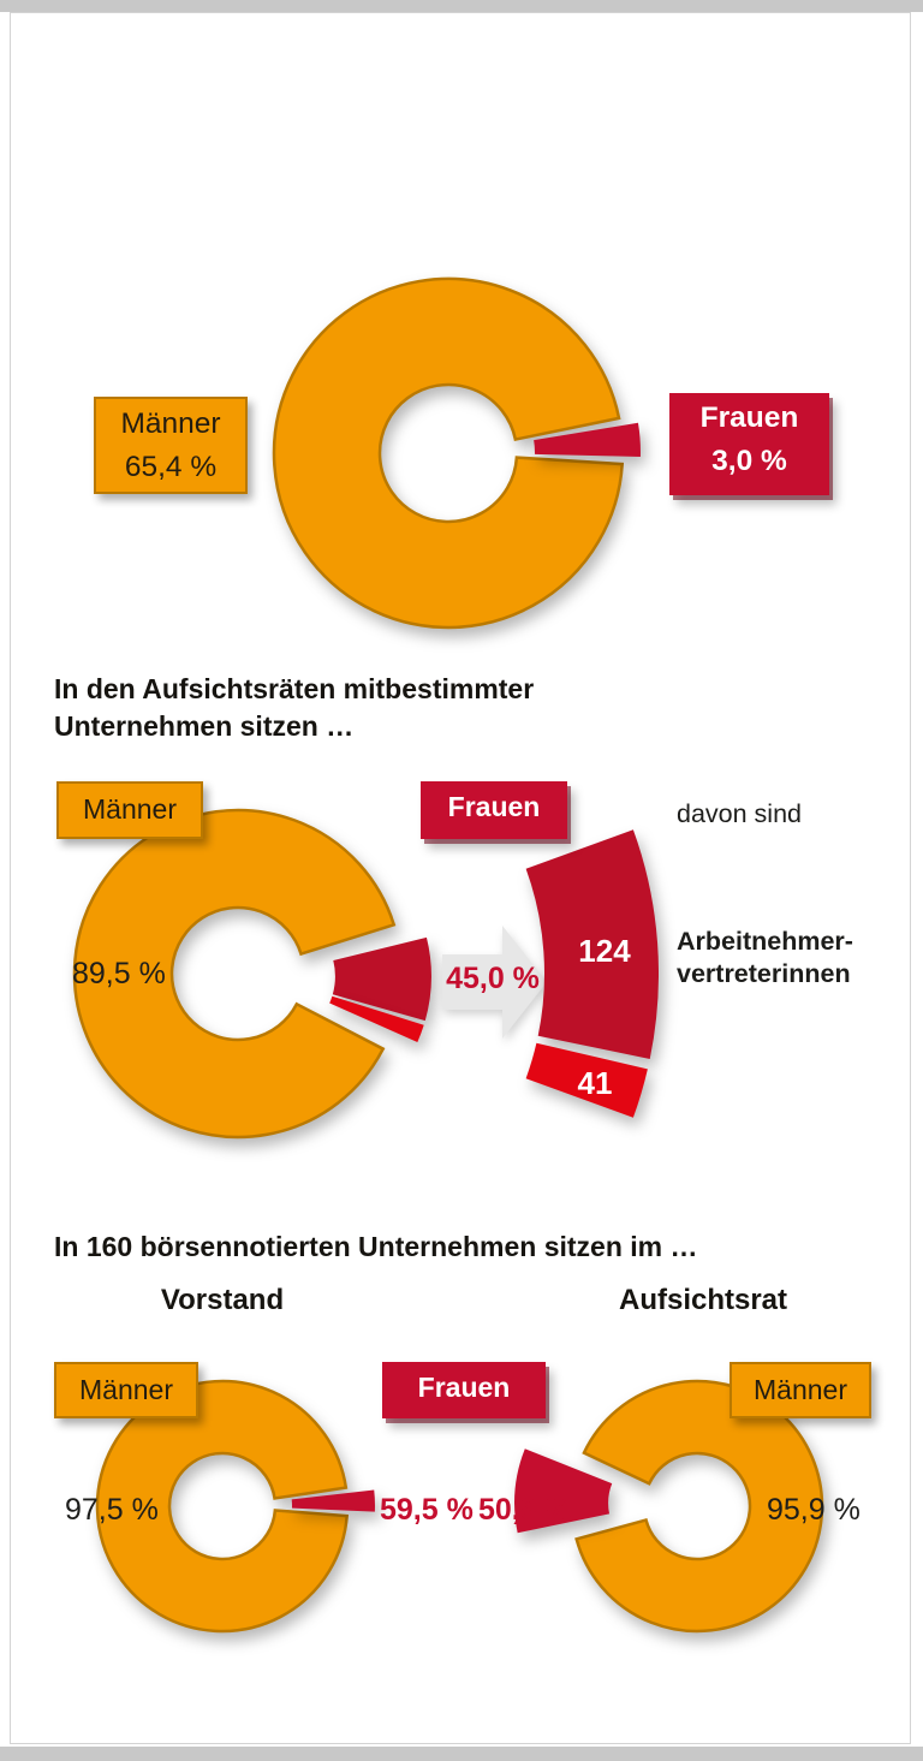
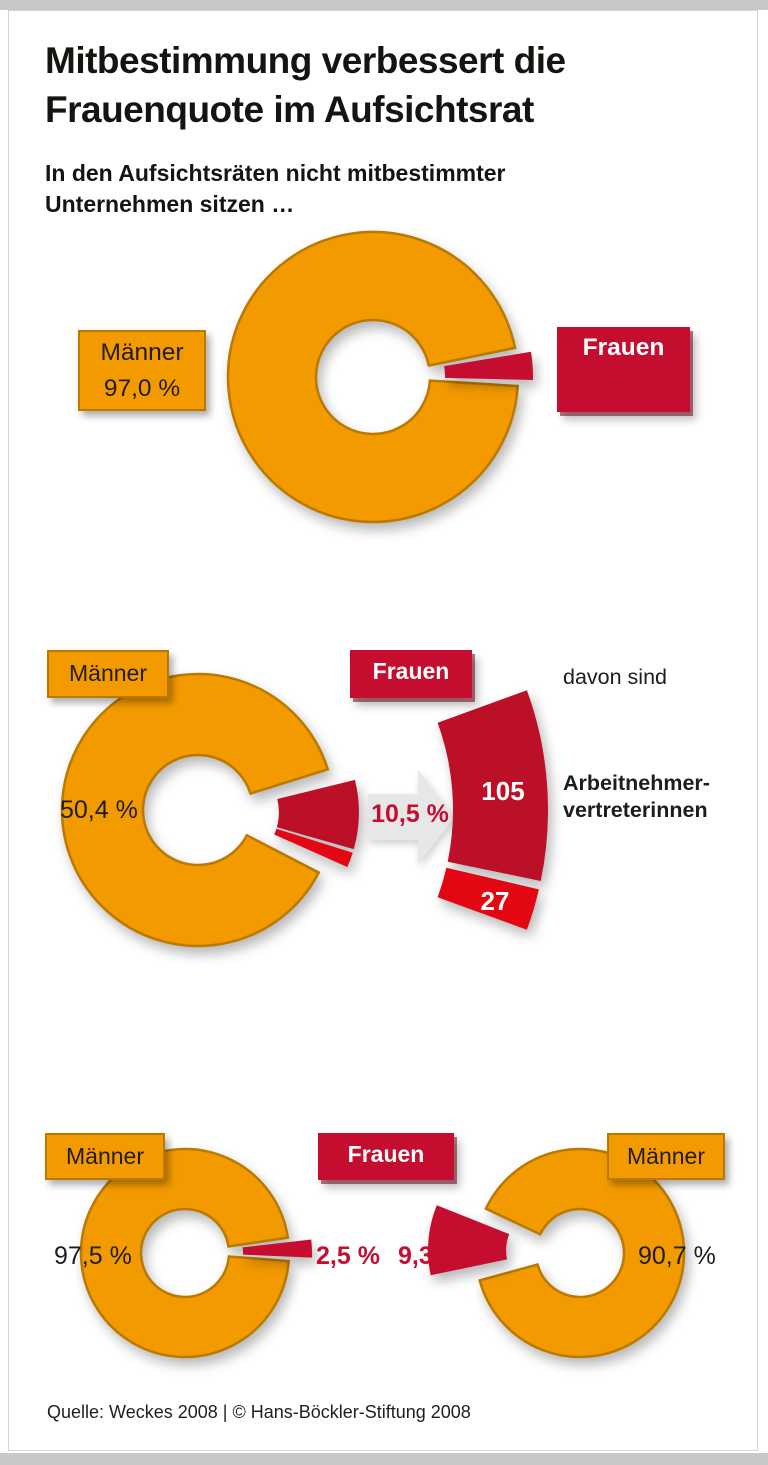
+ Mitbestimmung verbessert die Frauenquote im Aufsichtsrat
+ In den Aufsichtsräten nicht mitbestimmter Unternehmen sitzen …
  Männer
- 65,4 %
+ 97,0 %
  Frauen
- 3,0 %
- In den Aufsichtsräten mitbestimmter Unternehmen sitzen …
  Männer
  Frauen
  davon sind
- 89,5 %
+ 50,4 %
- 45,0 %
+ 10,5 %
- 124
+ 105
- 41
+ 27
  Arbeitnehmer-vertreterinnen
- In 160 börsennotierten Unternehmen sitzen im …
- Vorstand
- Aufsichtsrat
  Männer
  Frauen
  Männer
  97,5 %
- 59,5 %
+ 2,5 %
- 50,9 %
+ 9,3 %
- 95,9 %
+ 90,7 %
+ Quelle: Weckes 2008 | © Hans-Böckler-Stiftung 2008
